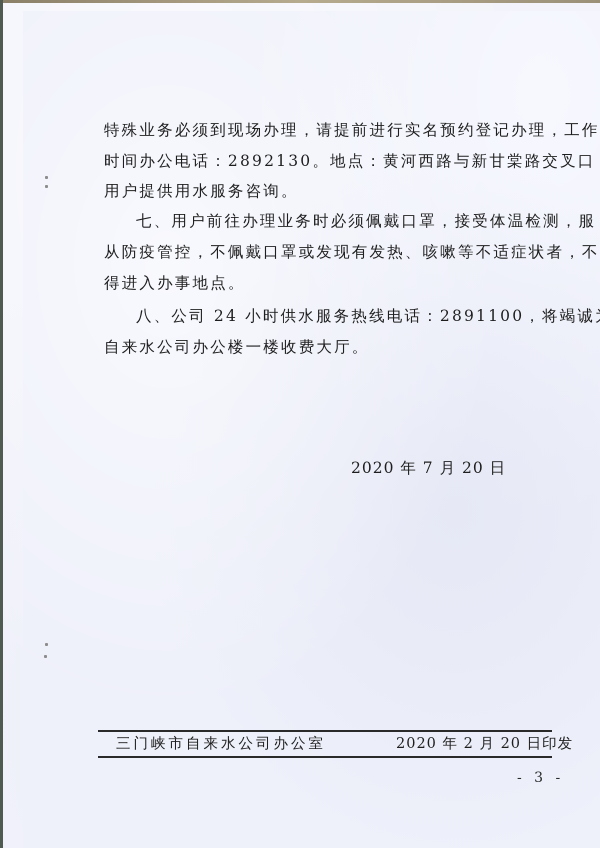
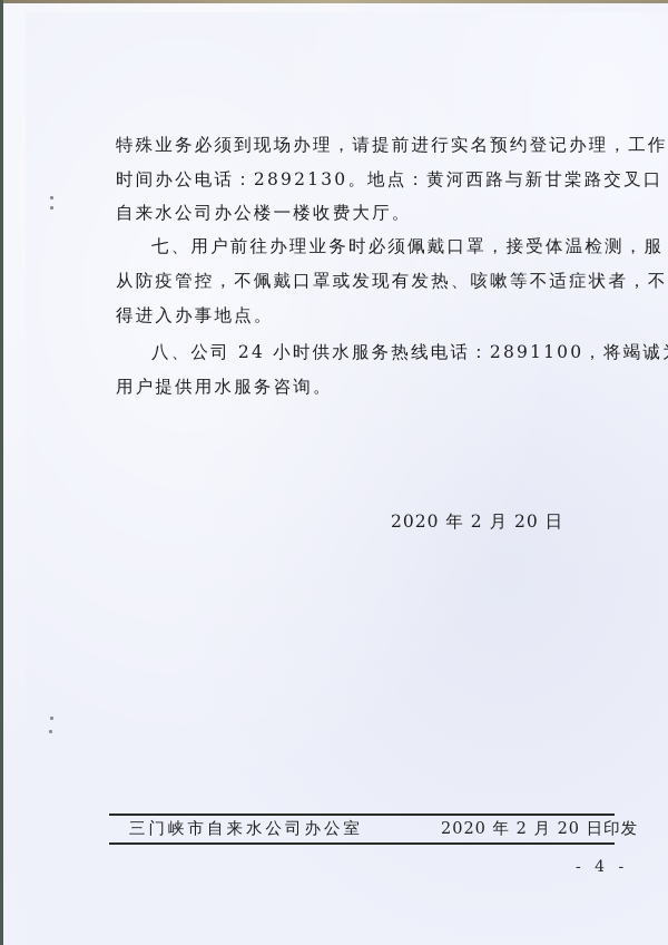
  特殊业务必须到现场办理，请提前进行实名预约登记办理，工作
  时间办公电话：2892130。地点：黄河西路与新甘棠路交叉口
- 用户提供用水服务咨询。
+ 自来水公司办公楼一楼收费大厅。
  七、用户前往办理业务时必须佩戴口罩，接受体温检测，服
  从防疫管控，不佩戴口罩或发现有发热、咳嗽等不适症状者，不
  得进入办事地点。
  八、公司 24 小时供水服务热线电话：2891100，将竭诚
- 自来水公司办公楼一楼收费大厅。
+ 用户提供用水服务咨询。
- 2020 年 7 月 20 日
+ 2020 年 2 月 20 日
  三门峡市自来水公司办公室
  2020 年 2 月 20 日印发
- - 3 -
+ - 4 -
